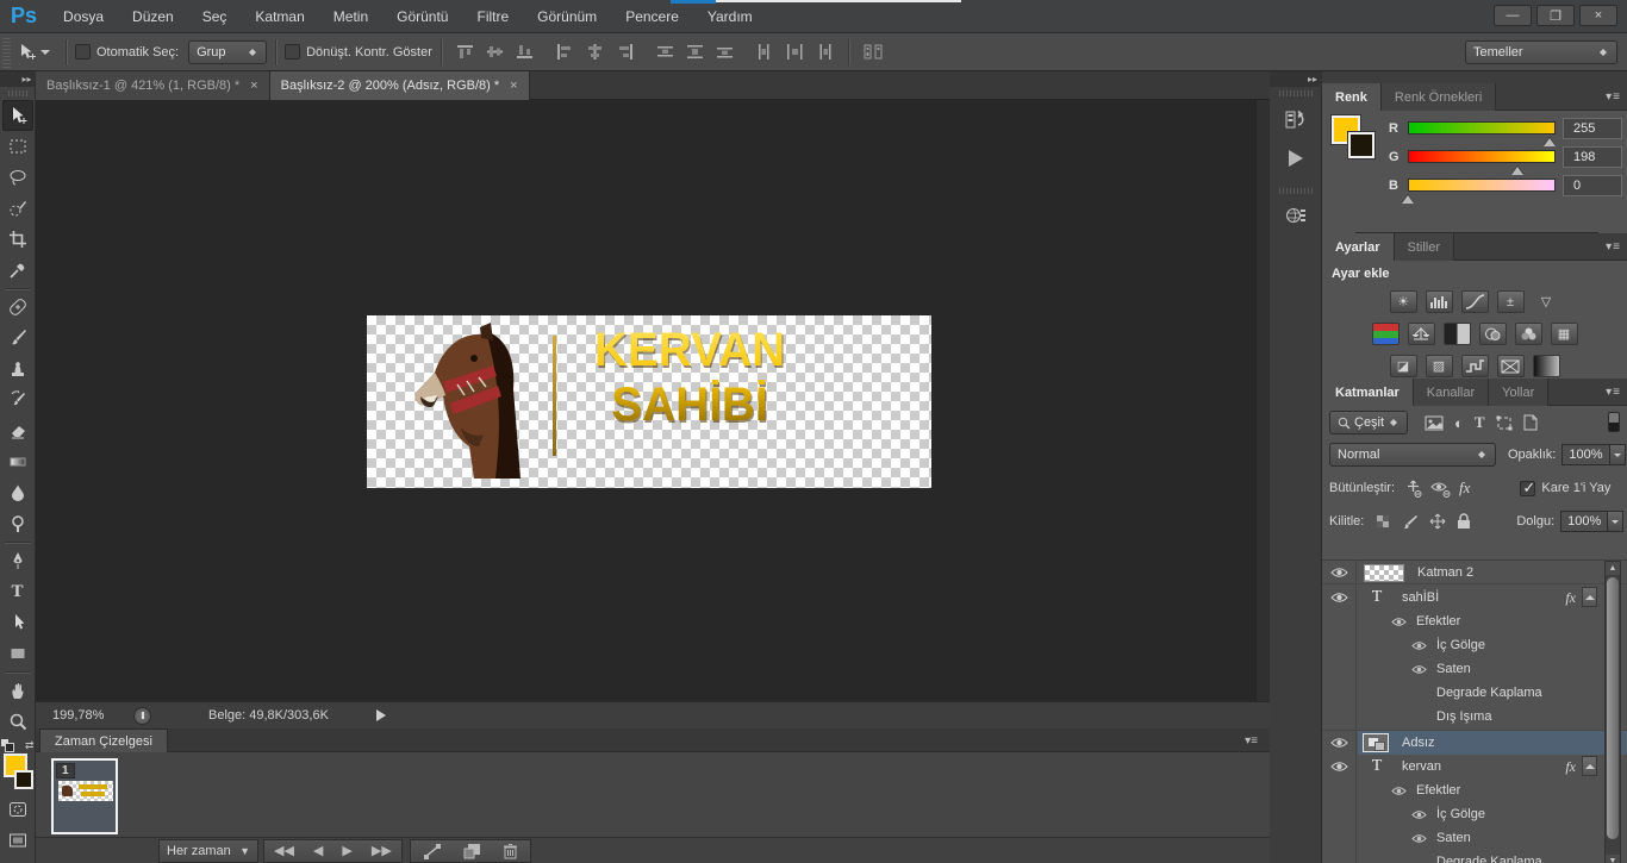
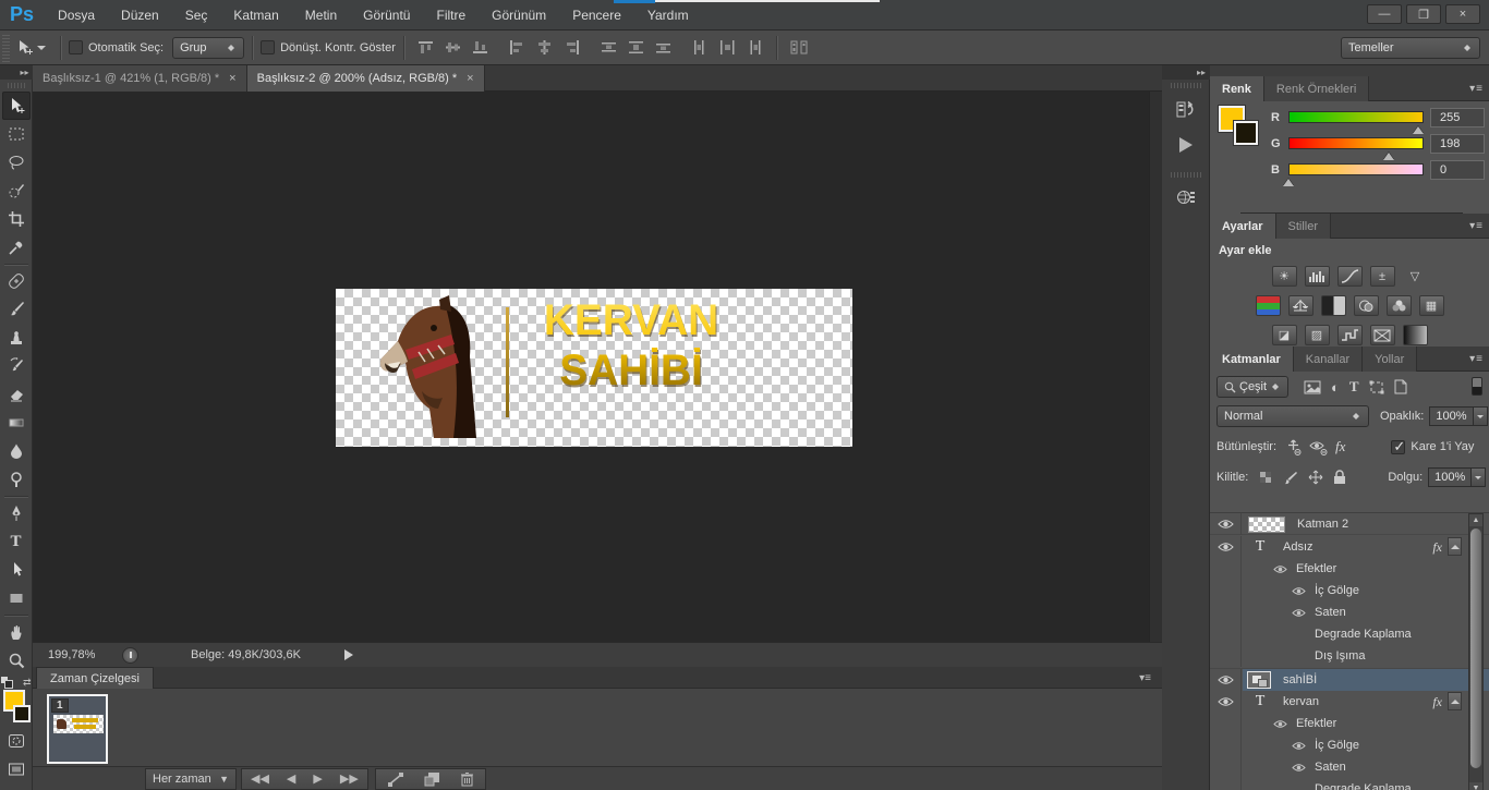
  Ps
  Dosya
  Düzen
  Seç
  Katman
  Metin
  Görüntü
  Filtre
  Görünüm
  Pencere
  Yardım
  —
  ❐
  ×
  Otomatik Seç:
  Grup
  Dönüşt. Kontr. Göster
  Temeller
  ▸▸
  T
  ⇄
  Başlıksız-1 @ 421% (1, RGB/8) *
  ×
  Başlıksız-2 @ 200% (Adsız, RGB/8) *
  ×
  KERVAN
  SAHİBİ
  199,78%
  Belge: 49,8K/303,6K
  Zaman Çizelgesi
  ▾≡
  1
  Her zaman
  ▼
  ◀◀
  ◀
  ▶
  ▶▶
  ▸▸
  Renk
  Renk Örnekleri
  ▾≡
  R
  255
  G
  198
  B
  0
  Ayarlar
  Stiller
  ▾≡
  Ayar ekle
  ☀
  ±
  ▽
  ▦
  ◪
  ▨
  Katmanlar
  Kanallar
  Yollar
  ▾≡
  Çeşit
  ◐
  T
  Normal
  Opaklık:
  100%
  Bütünleştir:
  fx
  Kare 1'i Yay
  Kilitle:
  Dolgu:
  100%
  Katman 2
  T
- sahİBİ
+ Adsız
  fx
  Efektler
  İç Gölge
  Saten
  Degrade Kaplama
  Dış Işıma
- Adsız
+ sahİBİ
  T
  kervan
  fx
  Efektler
  İç Gölge
  Saten
  Degrade Kaplama
